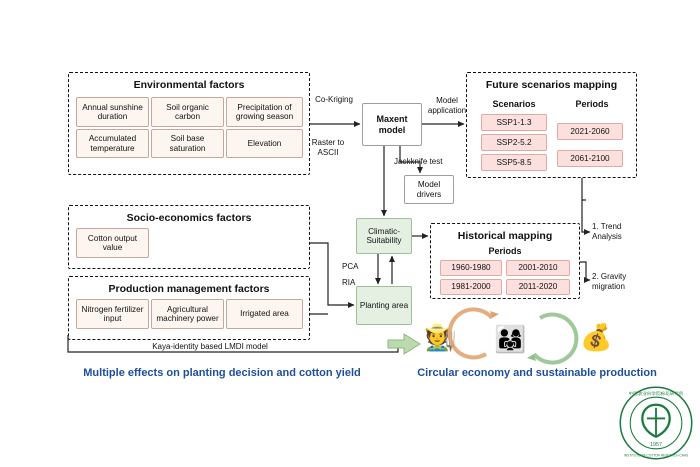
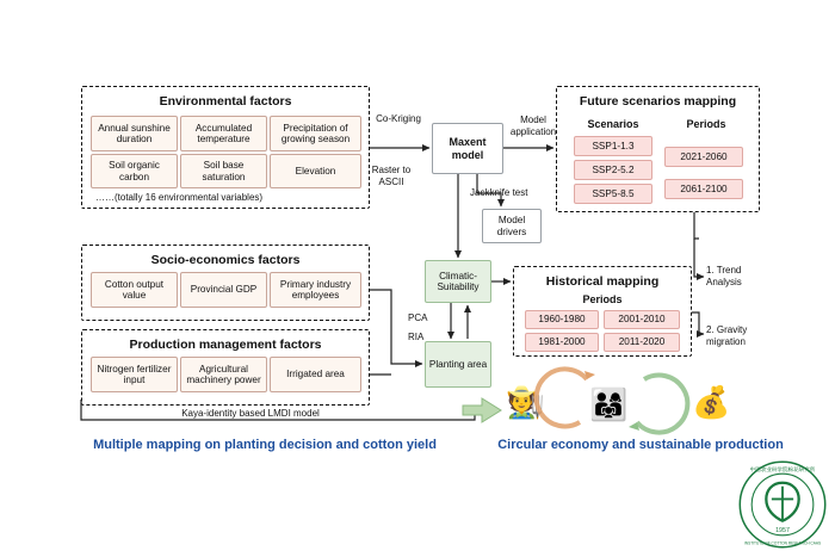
  Environmental factors
  Annual sunshine duration
- Soil organic carbon
+ Accumulated temperature
  Precipitation of growing season
- Accumulated temperature
+ Soil organic carbon
  Soil base saturation
  Elevation
+ ……(totally 16 environmental variables)
  Socio-economics factors
  Cotton output value
+ Provincial GDP
+ Primary industry employees
  Production management factors
  Nitrogen fertilizer input
  Agricultural machinery power
  Irrigated area
  Future scenarios mapping
  Scenarios
  Periods
  SSP1-1.3
  SSP2-5.2
  SSP5-8.5
  2021-2060
  2061-2100
  Historical mapping
  Periods
  1960-1980
  2001-2010
  1981-2000
  2011-2020
  Maxent model
  Model drivers
  Climatic-Suitability
  Planting area
  Co-Kriging
  Raster to ASCII
  Model application
  PCA
  RIA
  1. Trend Analysis
  2. Gravity migration
  Kaya-identity based LMDI model
- Multiple effects on planting decision and cotton yield
+ Multiple mapping on planting decision and cotton yield
  Circular economy and sustainable production
  🧑‍🌾
  👨‍👩‍👧
  💰
